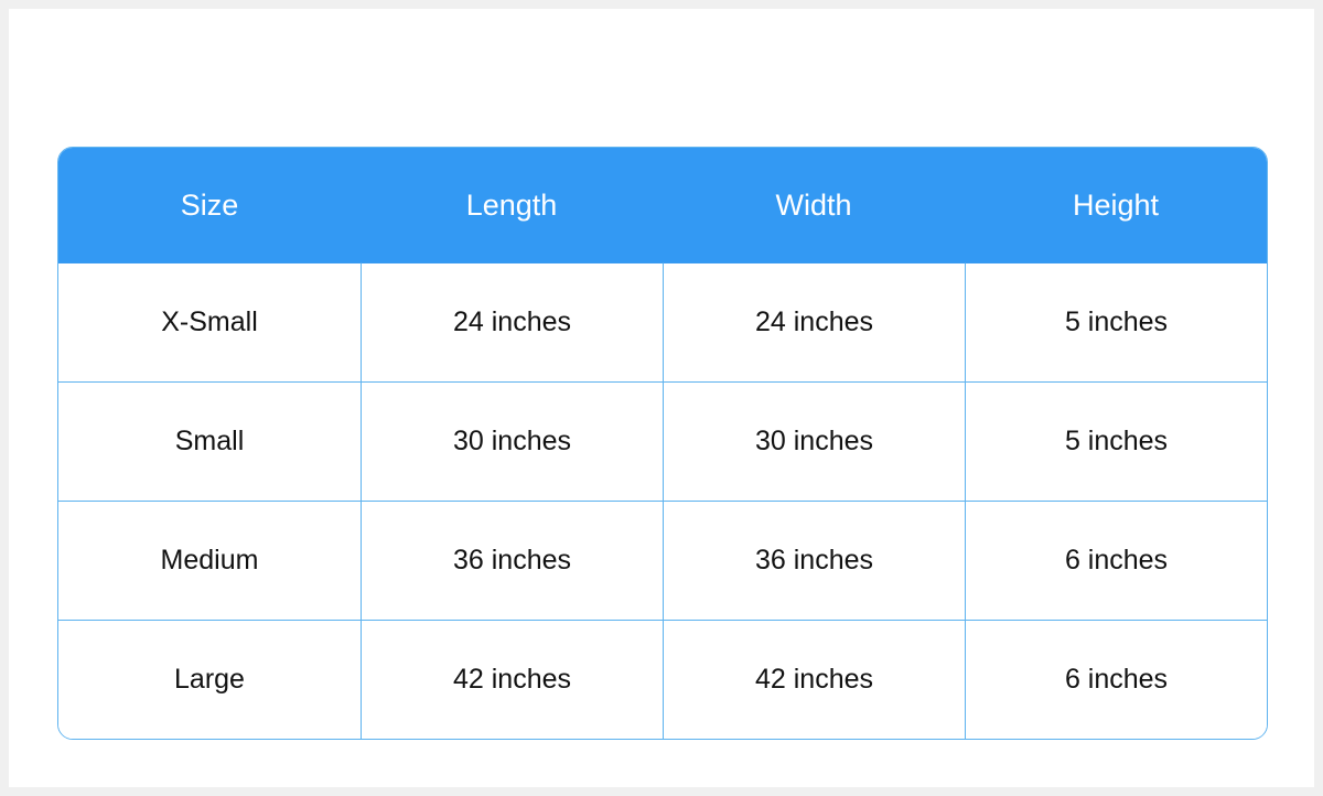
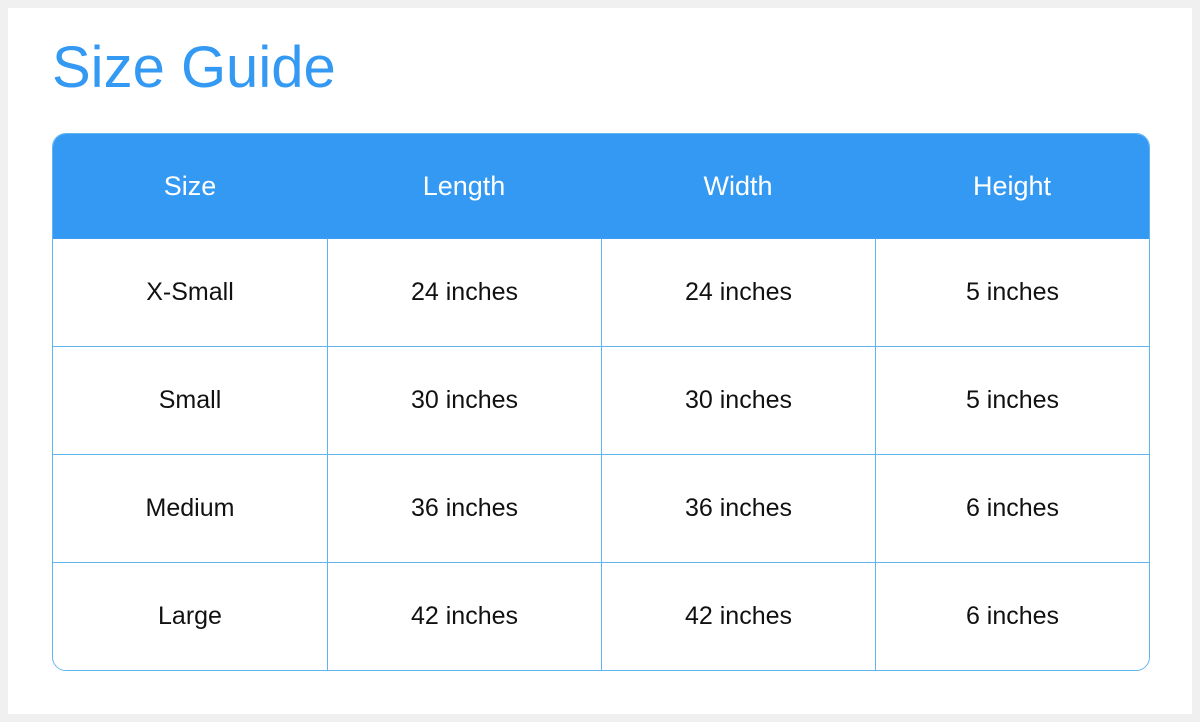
+ Size Guide
  Size	Length	Width	Height
  X-Small	24 inches	24 inches	5 inches
  Small	30 inches	30 inches	5 inches
  Medium	36 inches	36 inches	6 inches
  Large	42 inches	42 inches	6 inches
